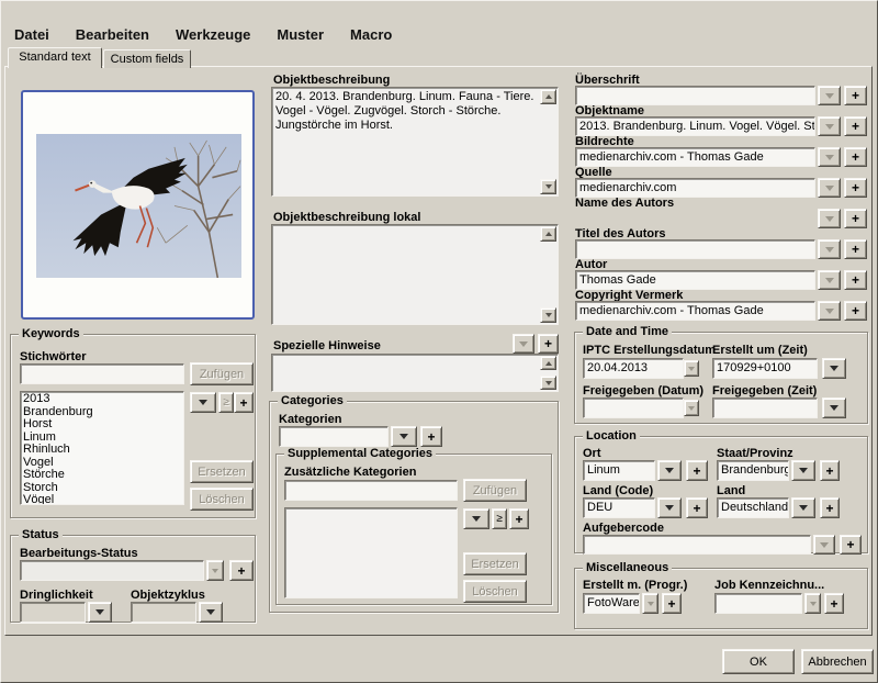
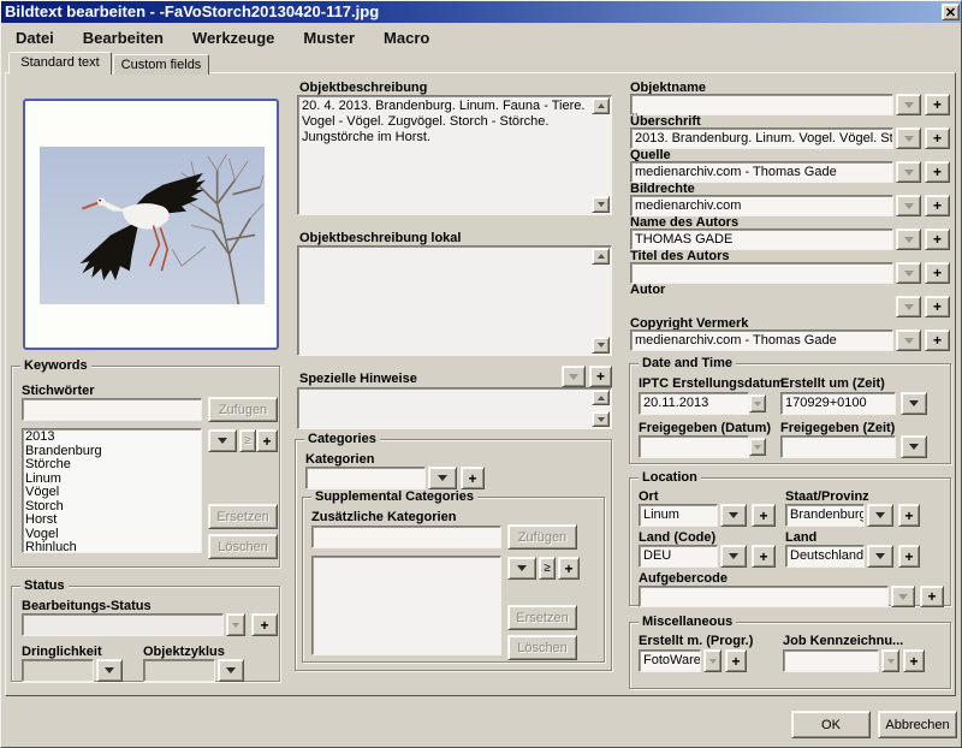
+ Bildtext bearbeiten - -FaVoStorch20130420-117.jpg
+ ✕
  Datei
  Bearbeiten
  Werkzeuge
  Muster
  Macro
  Custom fields
  Standard text
  Keywords
  Stichwörter
  Zufügen
  2013
  Brandenburg
- Horst
+ Störche
  Linum
- Rhinluch
+ Vögel
- Vogel
+ Storch
- Störche
+ Horst
- Storch
+ Vogel
- Vögel
+ Rhinluch
  ≥
  +
  Ersetzen
  Löschen
  Status
  Bearbeitungs-Status
  +
  Dringlichkeit
  Objektzyklus
  Objektbeschreibung
  20. 4. 2013. Brandenburg. Linum. Fauna - Tiere. Vogel - Vögel. Zugvögel. Storch - Störche. Jungstörche im Horst.
  Objektbeschreibung lokal
  Spezielle Hinweise
  +
  Categories
  Kategorien
  +
  Supplemental Categories
  Zusätzliche Kategorien
  Zufügen
  ≥
  +
  Ersetzen
  Löschen
- Überschrift
+ Objektname
  +
- Objektname
+ Überschrift
  2013. Brandenburg. Linum. Vogel. Vögel. St
  +
- Bildrechte
+ Quelle
  medienarchiv.com - Thomas Gade
  +
- Quelle
+ Bildrechte
  medienarchiv.com
  +
  Name des Autors
+ THOMAS GADE
  +
  Titel des Autors
  +
  Autor
- Thomas Gade
  +
  Copyright Vermerk
  medienarchiv.com - Thomas Gade
  +
  Date and Time
  IPTC Erstellungsdatum
- 20.04.2013
+ 20.11.2013
  Erstellt um (Zeit)
  170929+0100
  Freigegeben (Datum)
  Freigegeben (Zeit)
  Location
  Ort
  Linum
  +
  Staat/Provinz
  Brandenburg
  +
  Land (Code)
  DEU
  +
  Land
  Deutschland
  +
  Aufgebercode
  +
  Miscellaneous
  Erstellt m. (Progr.)
  +
  Job Kennzeichnu...
  +
  OK
  Abbrechen
